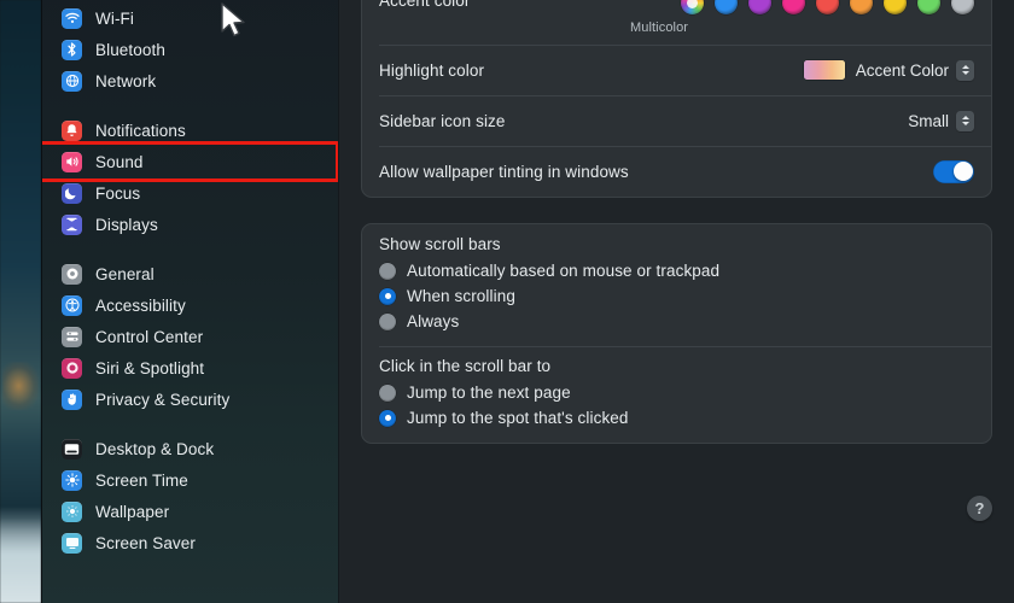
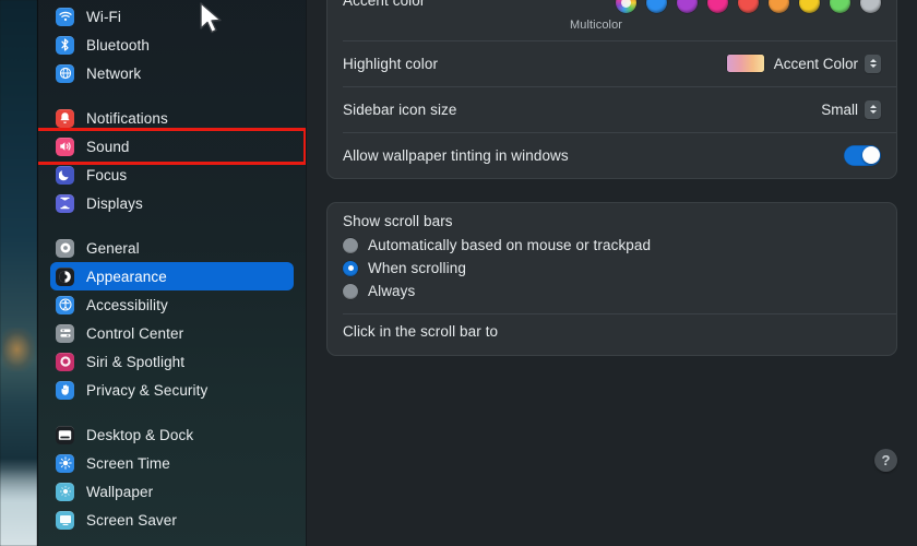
  Wi-Fi
  Bluetooth
  Network
  Notifications
  Sound
  Focus
  Displays
  General
+ Appearance
  Accessibility
  Control Center
  Siri & Spotlight
  Privacy & Security
  Desktop & Dock
  Screen Time
  Wallpaper
  Screen Saver
  Accent color
  Multicolor
  Highlight color
  Accent Color
  Sidebar icon size
  Small
  Allow wallpaper tinting in windows
  Show scroll bars
  Automatically based on mouse or trackpad
  When scrolling
  Always
  Click in the scroll bar to
- Jump to the next page
- Jump to the spot that's clicked
  ?
